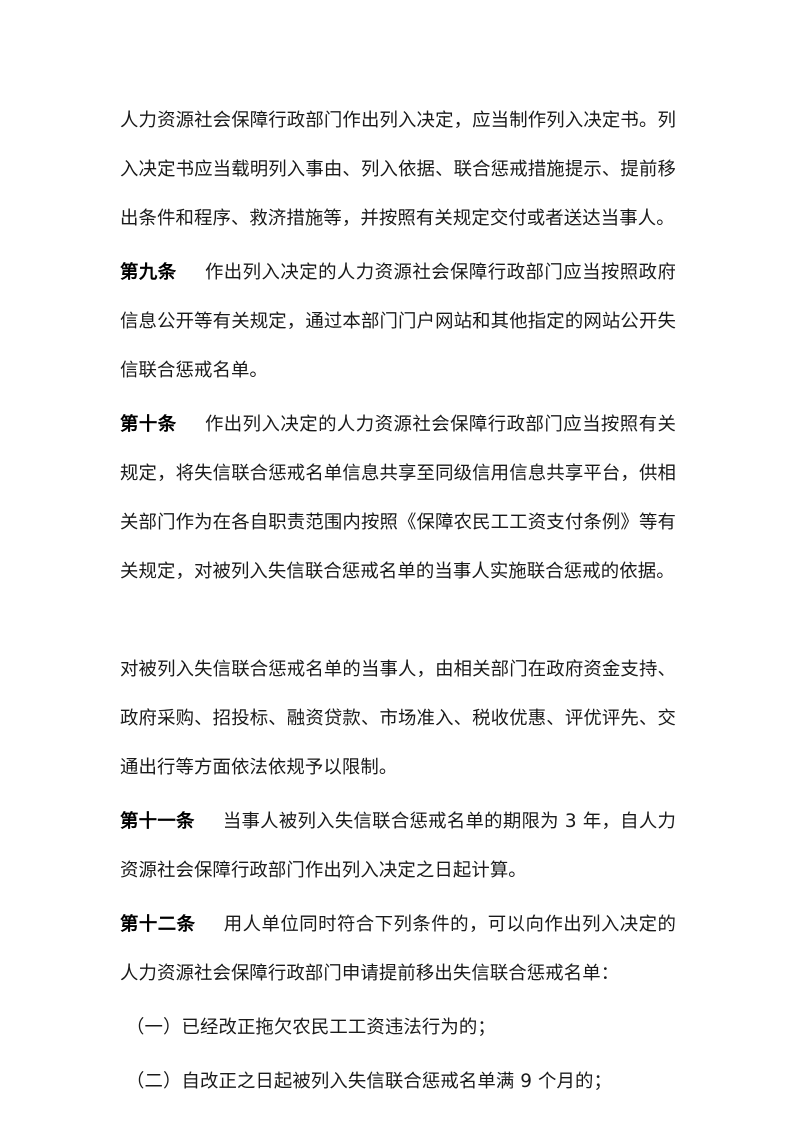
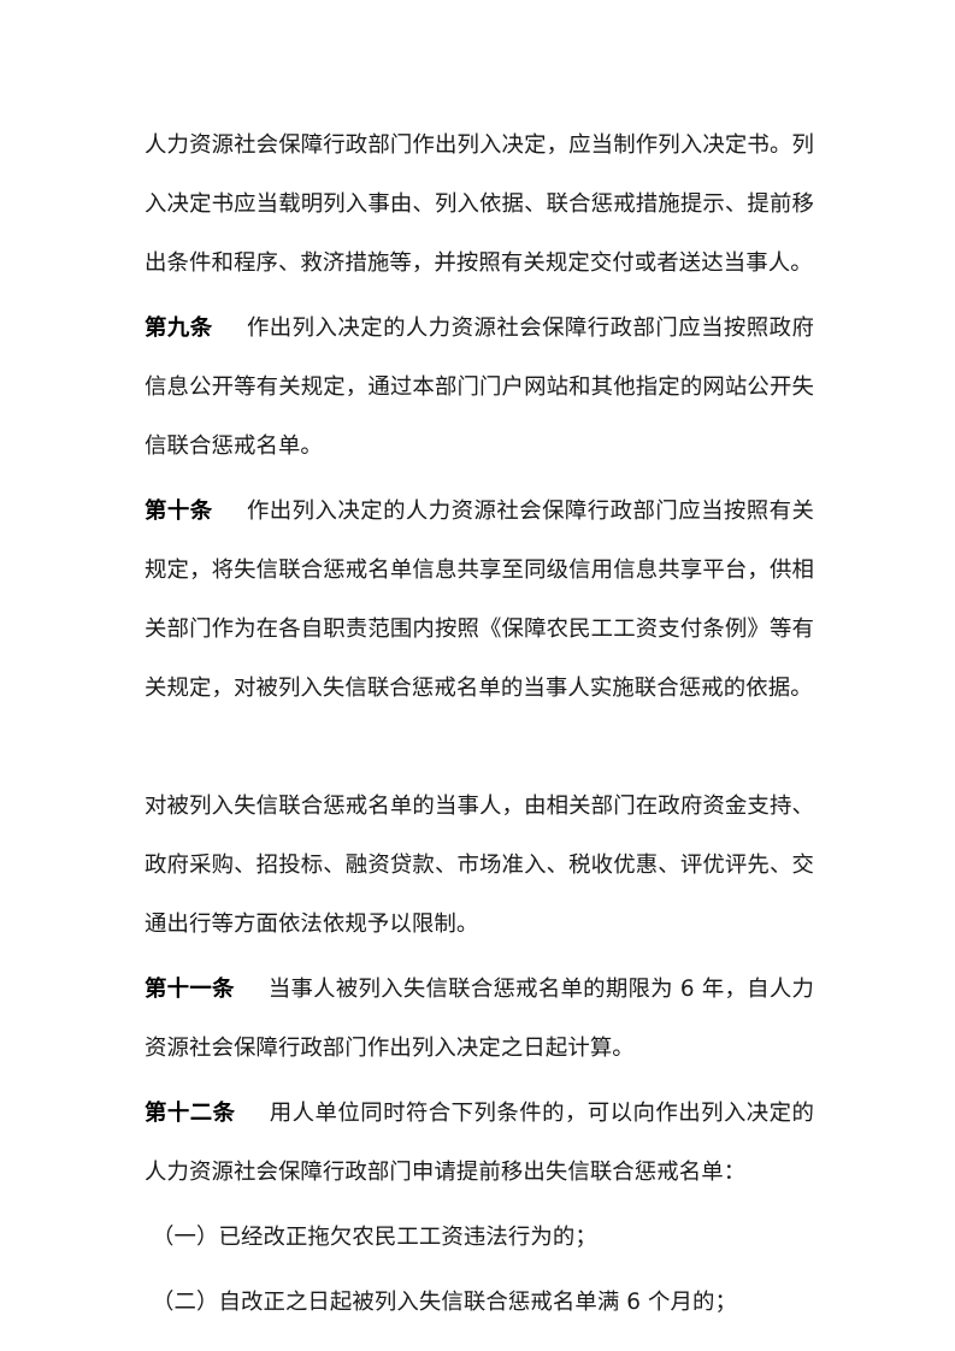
  人力资源社会保障行政部门作出列入决定，应当制作列入决定书。列入决定书应当载明列入事由、列入依据、联合惩戒措施提示、提前移出条件和程序、救济措施等，并按照有关规定交付或者送达当事人。
  第九条 作出列入决定的人力资源社会保障行政部门应当按照政府信息公开等有关规定，通过本部门门户网站和其他指定的网站公开失信联合惩戒名单。
  第十条 作出列入决定的人力资源社会保障行政部门应当按照有关规定，将失信联合惩戒名单信息共享至同级信用信息共享平台，供相关部门作为在各自职责范围内按照《保障农民工工资支付条例》等有关规定，对被列入失信联合惩戒名单的当事人实施联合惩戒的依据。
  对被列入失信联合惩戒名单的当事人，由相关部门在政府资金支持、政府采购、招投标、融资贷款、市场准入、税收优惠、评优评先、交通出行等方面依法依规予以限制。
- 第十一条 当事人被列入失信联合惩戒名单的期限为 3 年，自人力资源社会保障行政部门作出列入决定之日起计算。
+ 第十一条 当事人被列入失信联合惩戒名单的期限为 6 年，自人力资源社会保障行政部门作出列入决定之日起计算。
  第十二条 用人单位同时符合下列条件的，可以向作出列入决定的人力资源社会保障行政部门申请提前移出失信联合惩戒名单：
  （一）已经改正拖欠农民工工资违法行为的；
- （二）自改正之日起被列入失信联合惩戒名单满 9 个月的；
+ （二）自改正之日起被列入失信联合惩戒名单满 6 个月的；
